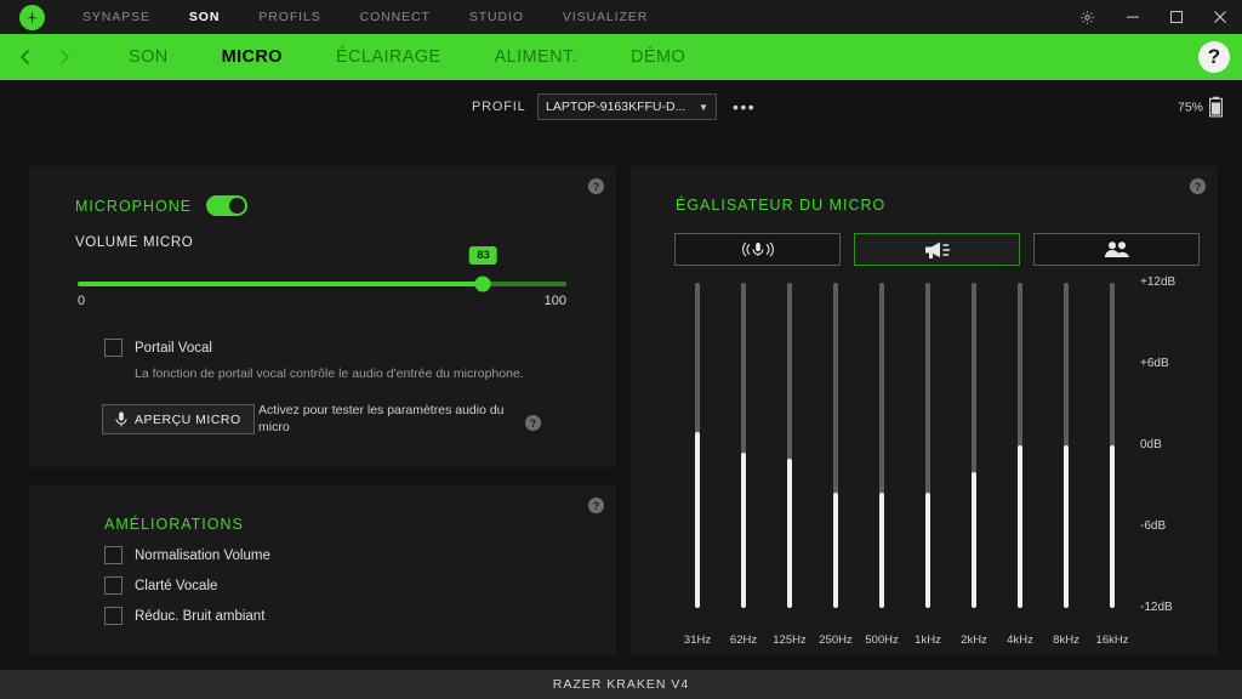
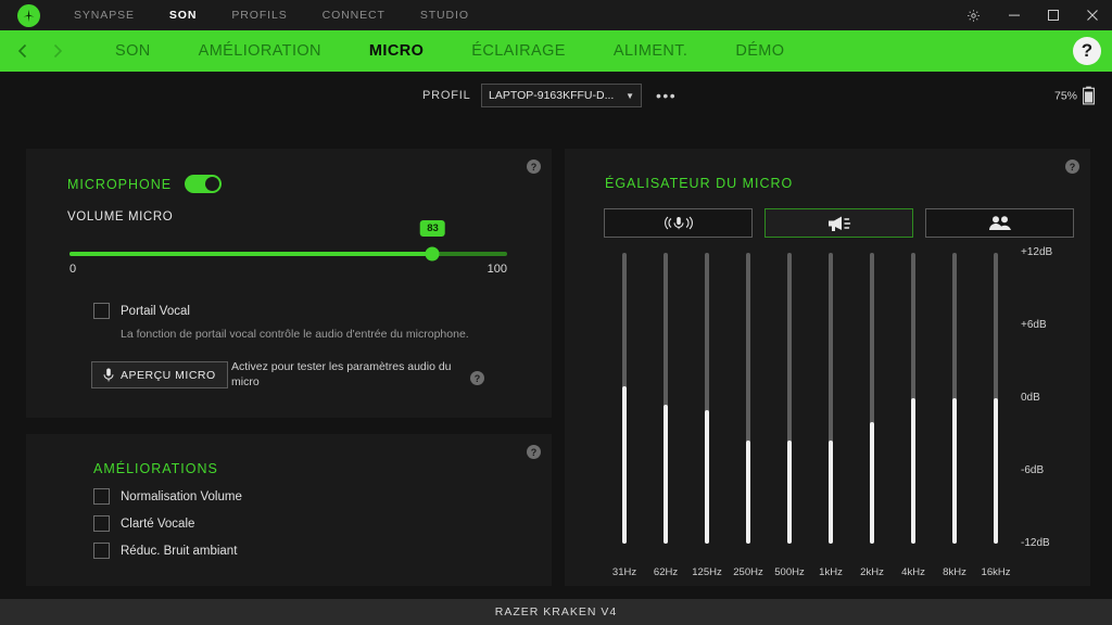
  SYNAPSE
  SON
  PROFILS
  CONNECT
  STUDIO
- VISUALIZER
  SON
+ AMÉLIORATION
  MICRO
  ÉCLAIRAGE
  ALIMENT.
  DÉMO
  ?
  PROFIL
  LAPTOP-9163KFFU-D...
  ▼
  •••
  75%
  ?
  MICROPHONE
  VOLUME MICRO
  83
  0
  100
  Portail Vocal
  La fonction de portail vocal contrôle le audio d'entrée du microphone.
  APERÇU MICRO
  Activez pour tester les paramètres audio du micro
  ?
  ?
  AMÉLIORATIONS
  Normalisation Volume
  Clarté Vocale
  Réduc. Bruit ambiant
  ?
  ÉGALISATEUR DU MICRO
  31Hz
  62Hz
  125Hz
  250Hz
  500Hz
  1kHz
  2kHz
  4kHz
  8kHz
  16kHz
  +12dB
  +6dB
  0dB
  -6dB
  -12dB
  RAZER KRAKEN V4
